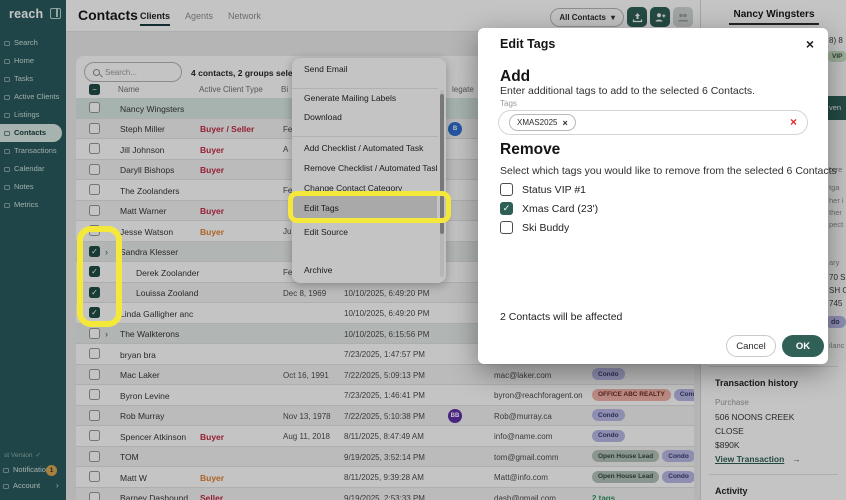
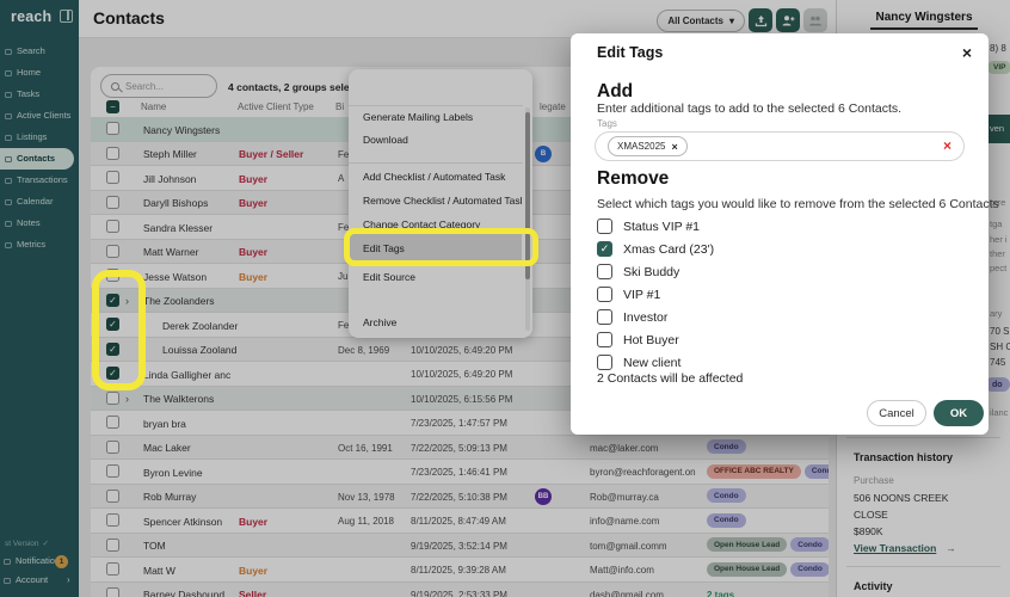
  reach
  Search
  Home
  Tasks
  Active Clients
  Listings
  Contacts
  Transactions
  Calendar
  Notes
  Metrics
  Notificatio
  Account
  ›
  Contacts
- Clients
- Agents
- Network
  All Contacts
  ▾
  Search...
  4 contacts, 2 groups sele
  −
  Name
  Active Client Type
  Bi
  legate
  Nancy Wingsters
  Steph Miller
  Buyer / Seller
  Fe
  Jill Johnson
  Buyer
  A
  Daryll Bishops
  Buyer
- The Zoolanders
+ Sandra Klesser
  Fe
  Matt Warner
  Buyer
  Jesse Watson
  Buyer
  Ju
  ✓
  ›
- Sandra Klesser
+ The Zoolanders
  ✓
  Derek Zoolander
  Fe
  ✓
  Louissa Zooland
  Dec 8, 1969
  10/10/2025, 6:49:20 PM
  ✓
  Linda Galligher anc
  10/10/2025, 6:49:20 PM
  ›
  The Walkterons
  10/10/2025, 6:15:56 PM
  bryan bra
  7/23/2025, 1:47:57 PM
  Mac Laker
  Oct 16, 1991
  7/22/2025, 5:09:13 PM
  mac@laker.com
  Byron Levine
  7/23/2025, 1:46:41 PM
  byron@reachforagent.on
  Rob Murray
  Nov 13, 1978
  7/22/2025, 5:10:38 PM
  Rob@murray.ca
  Spencer Atkinson
  Buyer
  Aug 11, 2018
  8/11/2025, 8:47:49 AM
  info@name.com
  TOM
  9/19/2025, 3:52:14 PM
  tom@gmail.comm
  Matt W
  Buyer
  8/11/2025, 9:39:28 AM
  Matt@info.com
  Barney Dashound
  Seller
  9/19/2025, 2:53:33 PM
  dash@gmail.com
  2 tags
  Nancy Wingsters
  8) 8
  ven
  orre
  tga
  her i
  ther
  pect
  ary
  70 S
  SH C
  745
  ilanc
  Transaction history
  Purchase
  506 NOONS CREEK
  CLOSE
  $890K
  View Transaction →
  Activity
- Send Email
  Generate Mailing Labels
  Download
  Add Checklist / Automated Task
  Remove Checklist / Automated Tas
  Change Contact Category
  Edit Tags
  Edit Source
  Archive
  ×
  Edit Tags
  Add
  Enter additional tags to add to the selected 6 Contacts.
  Tags
  XMAS2025
  ×
  ×
  Remove
  Select which tags you would like to remove from the selected 6 Contacts
  Status VIP #1
  ✓
  Xmas Card (23')
  Ski Buddy
+ VIP #1
+ Investor
+ Hot Buyer
+ New client
  2 Contacts will be affected
  Cancel
  OK
